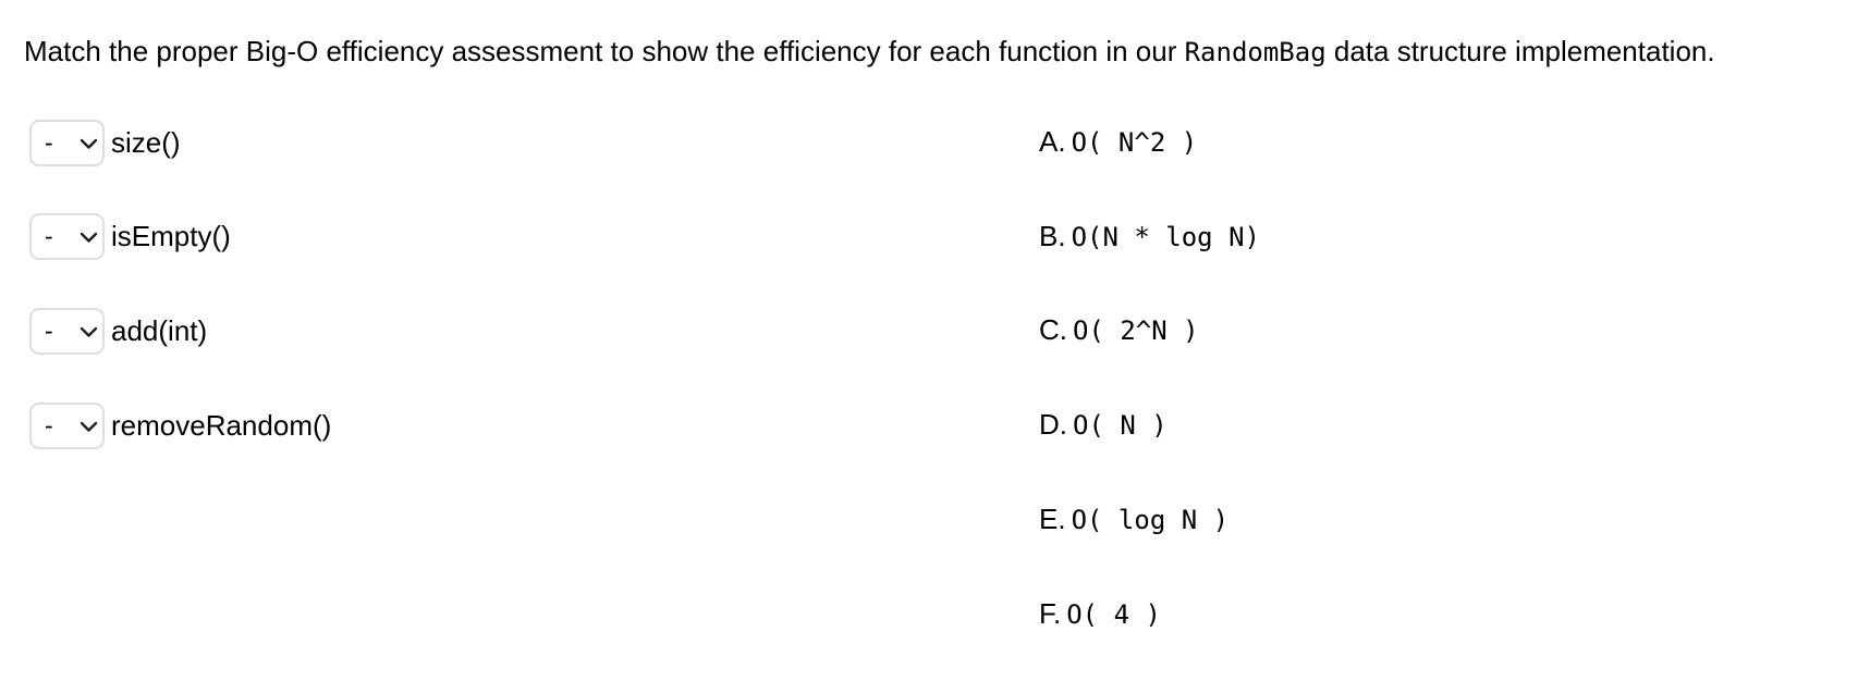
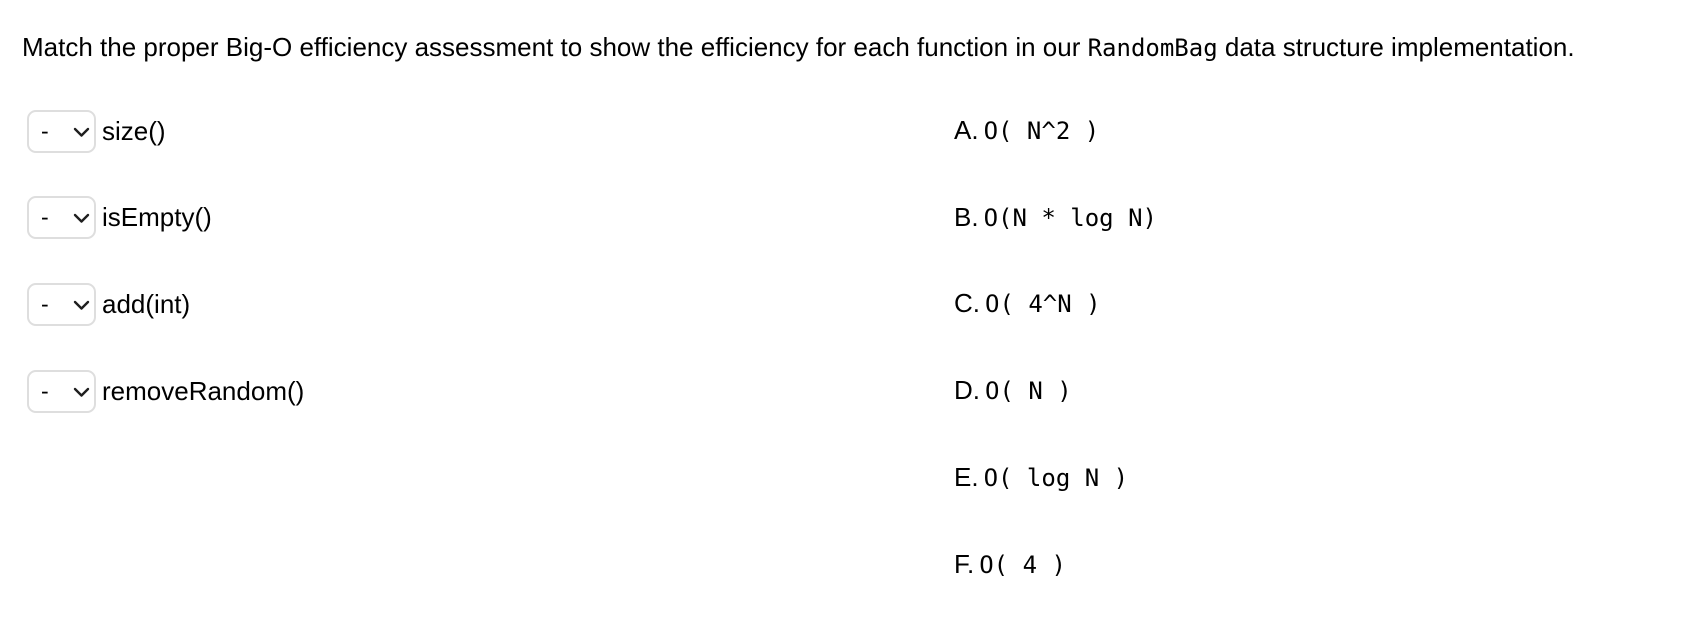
  Match the proper Big-O efficiency assessment to show the efficiency for each function in our RandomBag data structure implementation.
  -
  size()
  -
  isEmpty()
  -
  add(int)
  -
  removeRandom()
  A. O( N^2 )
  B. O(N * log N)
- C. O( 2^N )
+ C. O( 4^N )
  D. O( N )
  E. O( log N )
  F. O( 4 )
